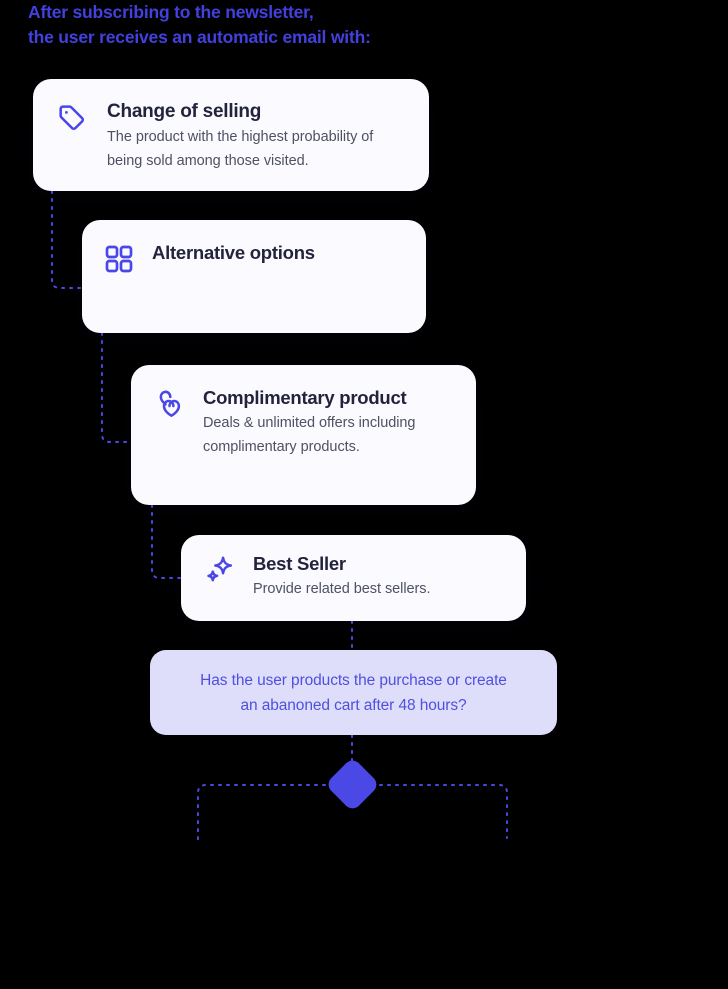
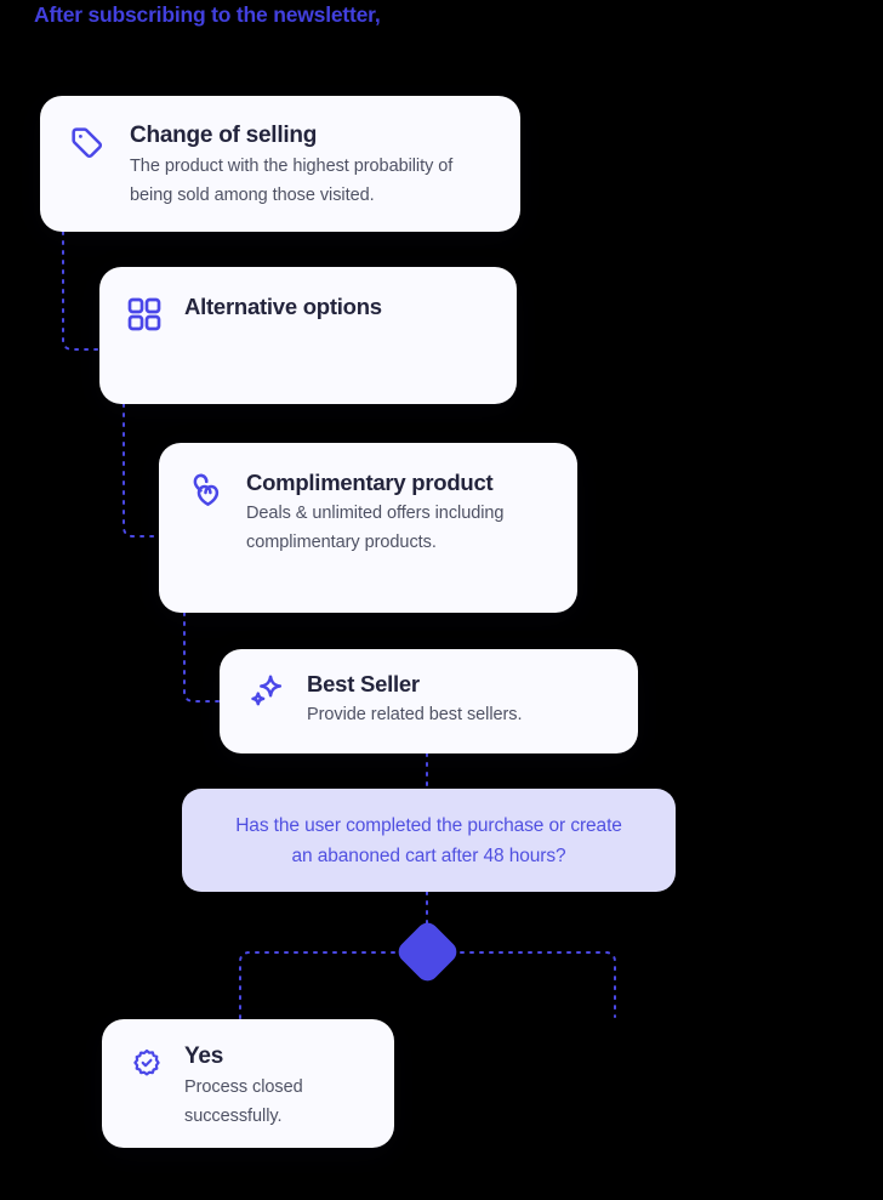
  After subscribing to the newsletter,
- the user receives an automatic email with:
  Change of selling
  The product with the highest probability of being sold among those visited.
  Alternative options
  Complimentary product
  Deals & unlimited offers including complimentary products.
  Best Seller
  Provide related best sellers.
- Has the user products the purchase or create
+ Has the user completed the purchase or create
  an abanoned cart after 48 hours?
+ Yes
+ Process closed successfully.
